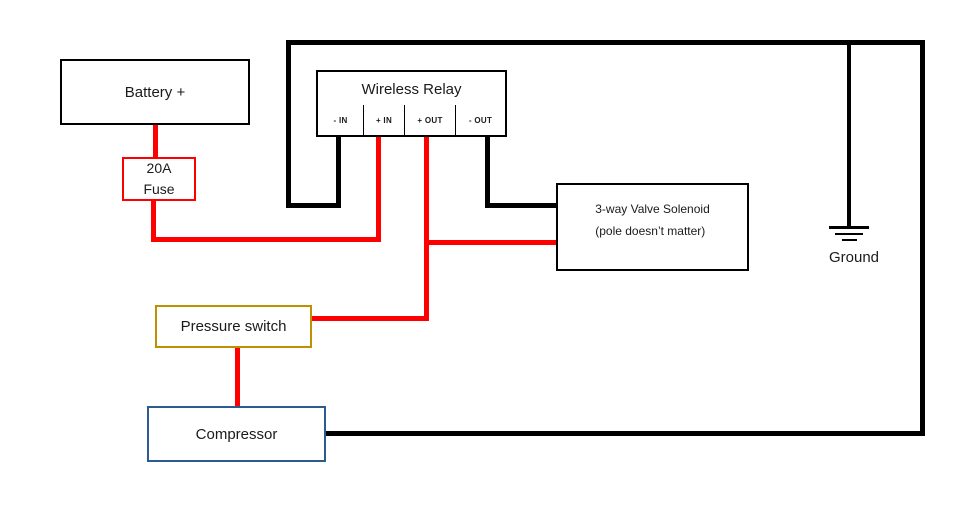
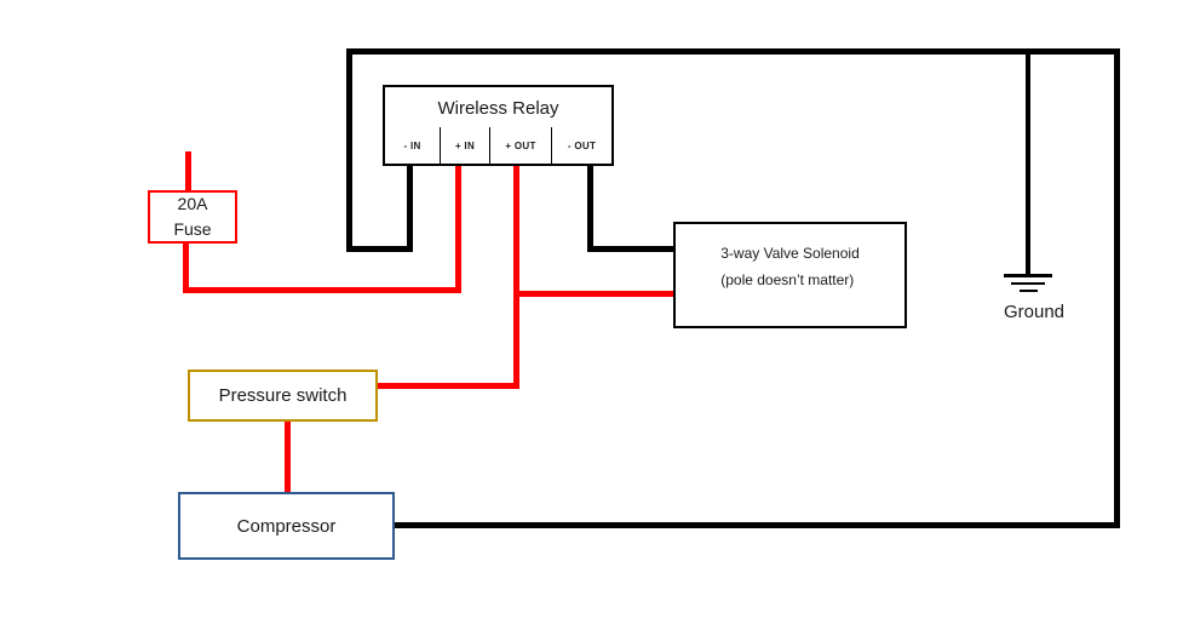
  Ground
- Battery +
  20A
  Fuse
  Wireless Relay
  - IN
  + IN
  + OUT
  - OUT
  3-way Valve Solenoid
  (pole doesn’t matter)
  Pressure switch
  Compressor
